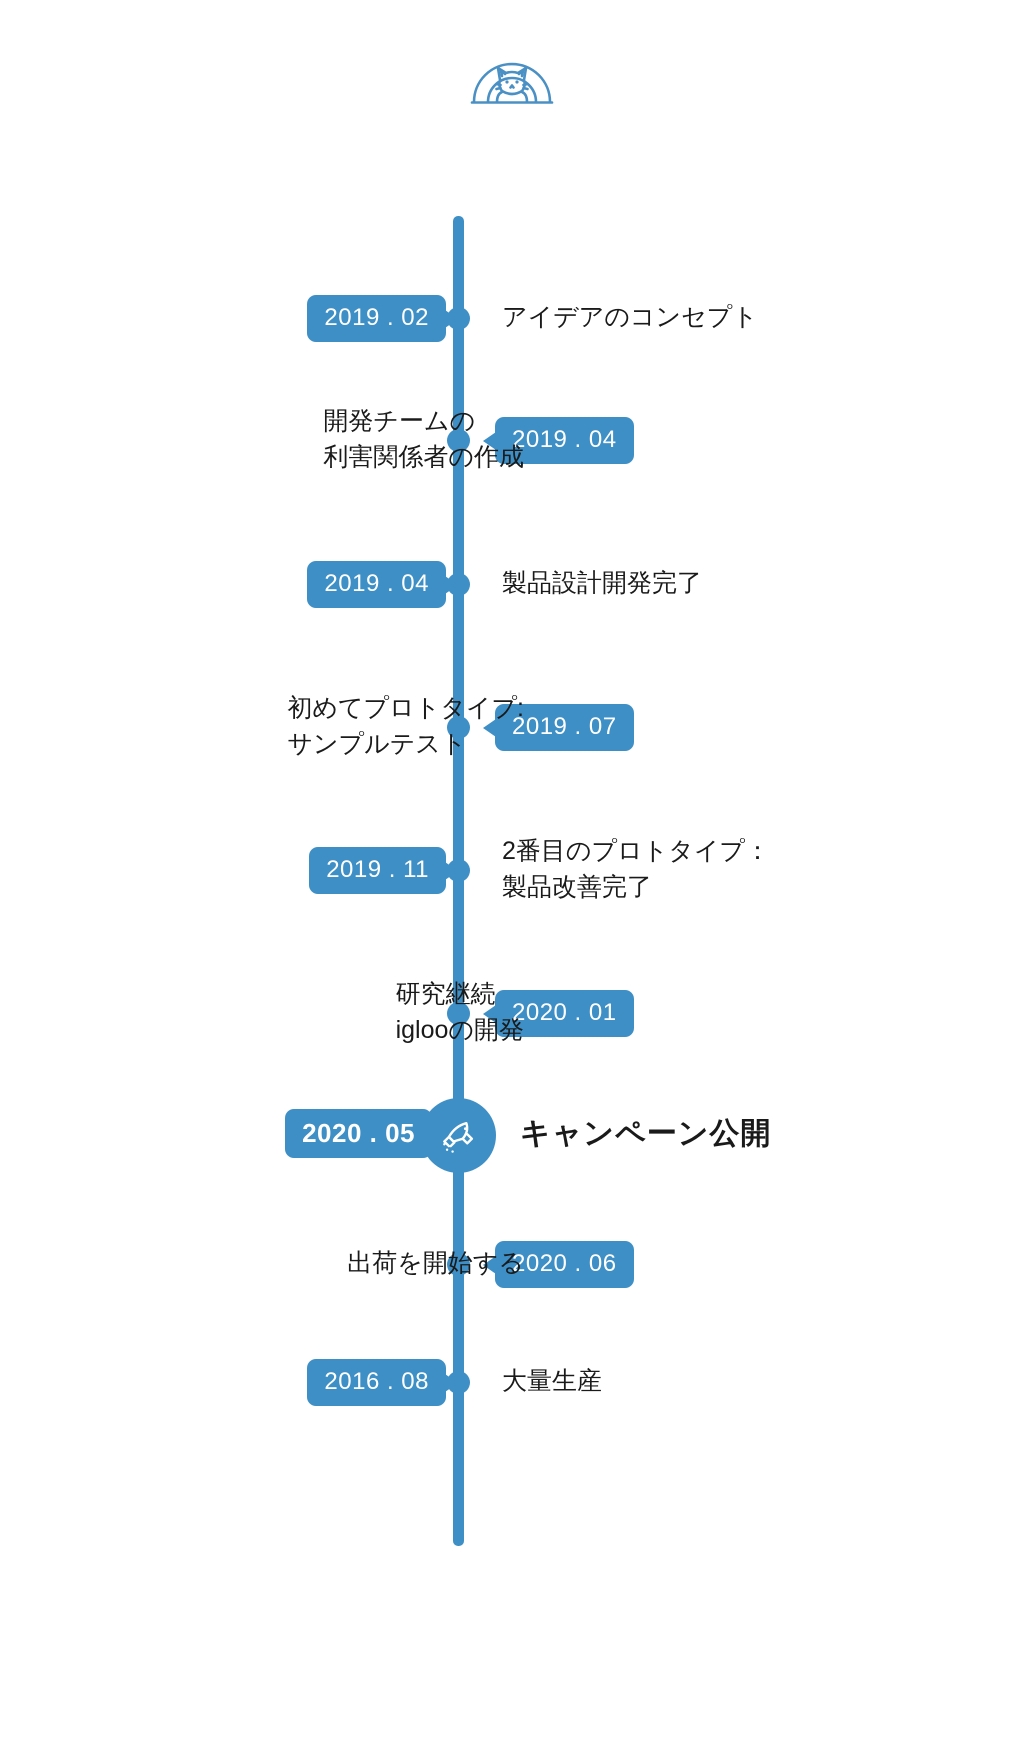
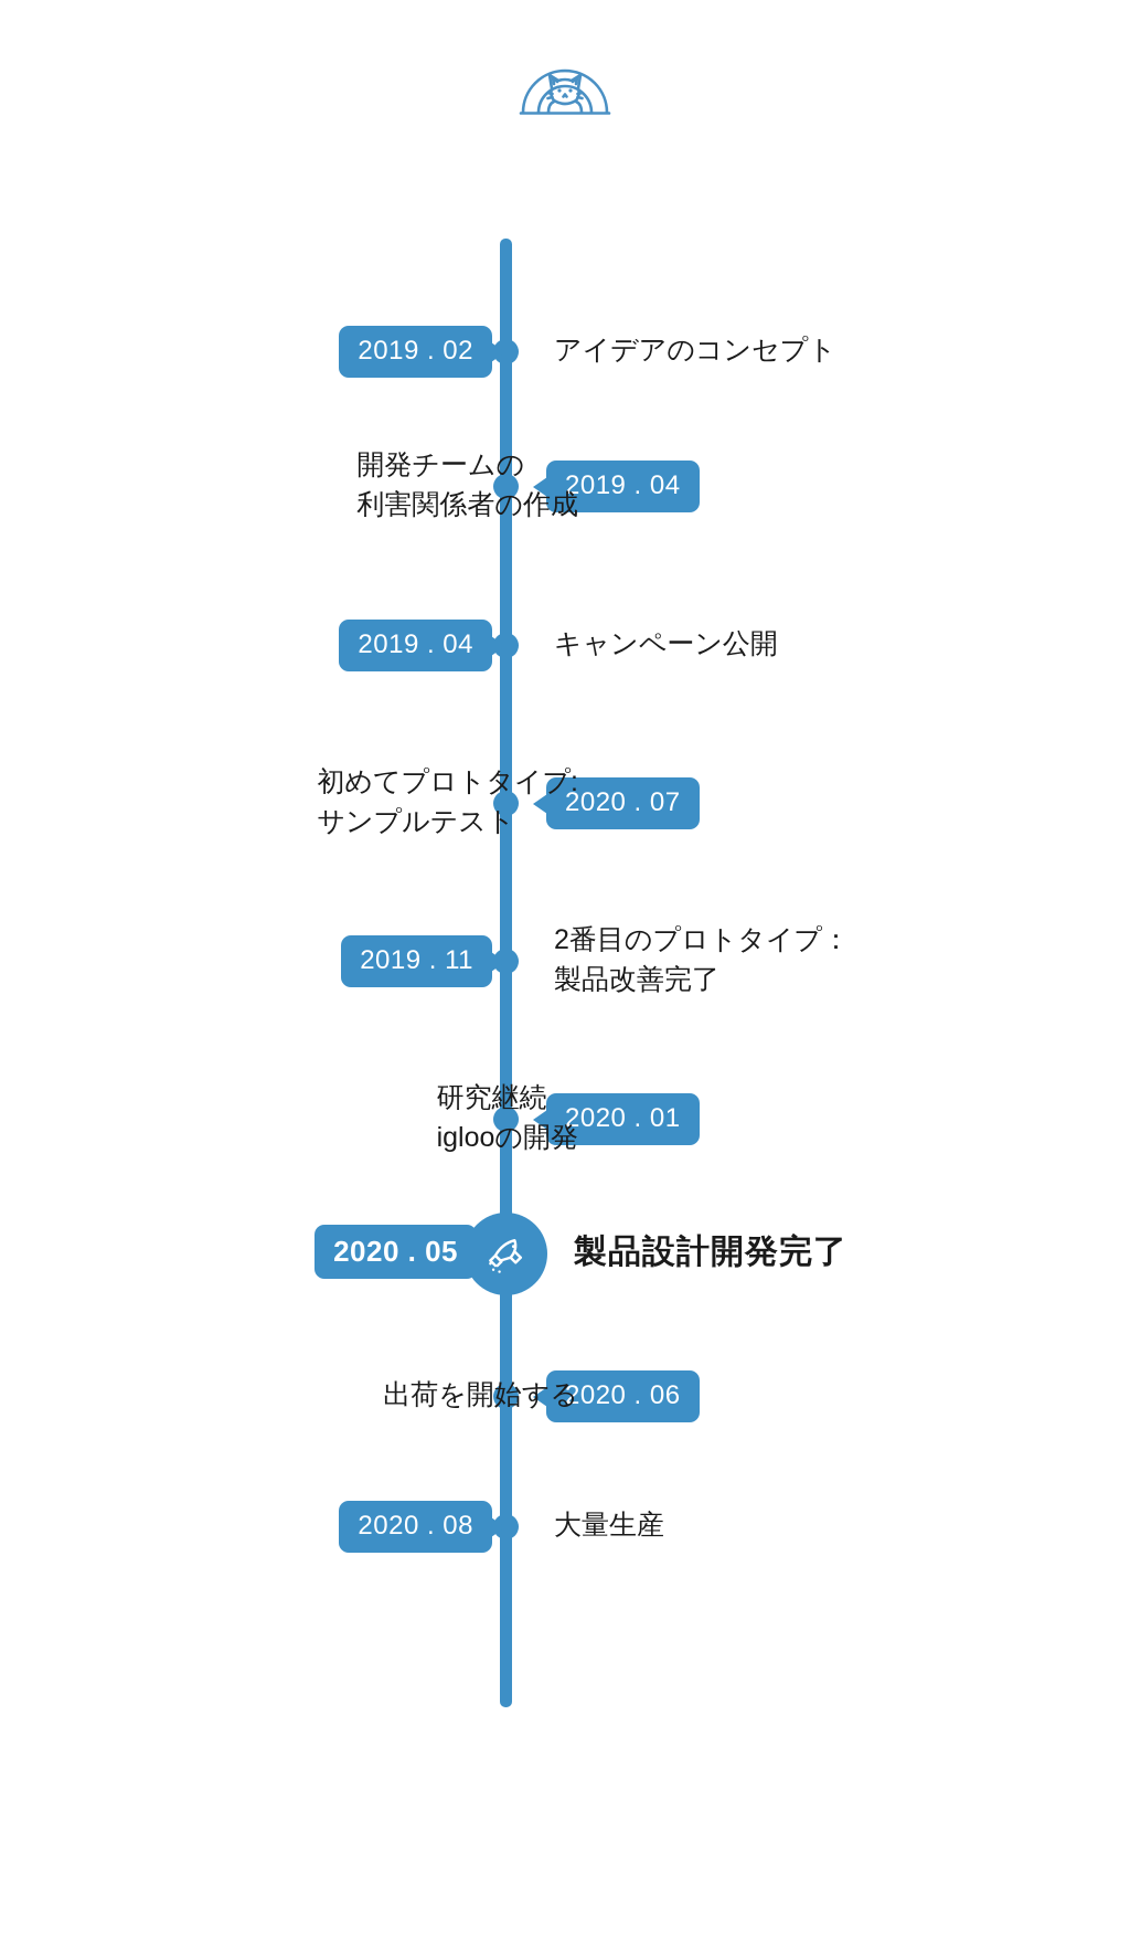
  2019 . 02
  アイデアのコンセプト
  2019 . 04
  開発チームの
  利害関係者の作成
  2019 . 04
- 製品設計開発完了
+ キャンペーン公開
- 2019 . 07
+ 2020 . 07
  初めてプロトタイプ:
  サンプルテスト
  2019 . 11
  2番目のプロトタイプ：
  製品改善完了
  2020 . 01
  研究継続
  iglooの開発
  2020 . 05
- キャンペーン公開
+ 製品設計開発完了
  2020 . 06
  出荷を開始する
- 2016 . 08
+ 2020 . 08
  大量生産
